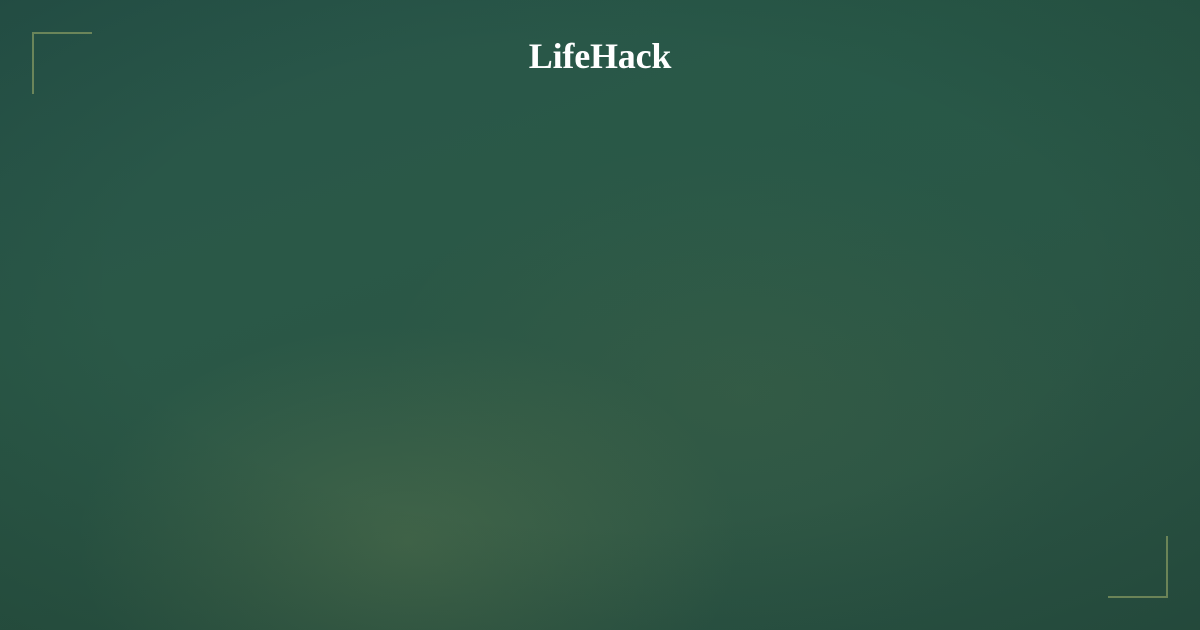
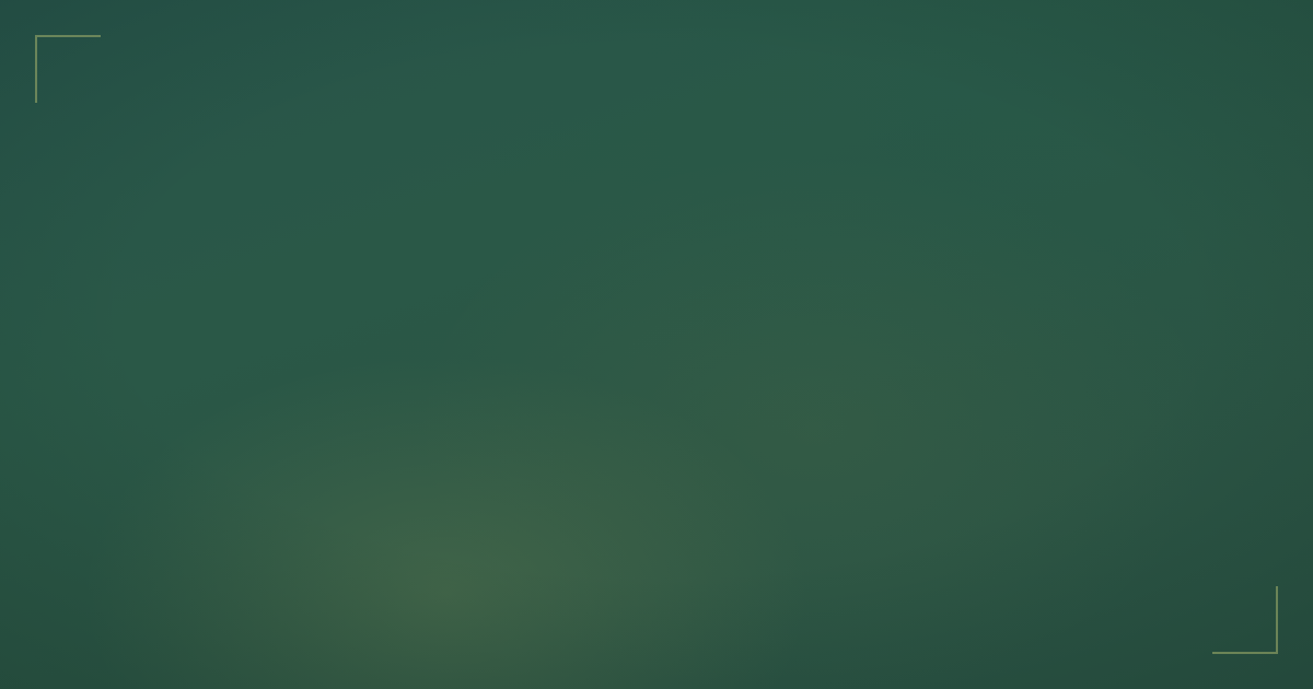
- LifeHack
